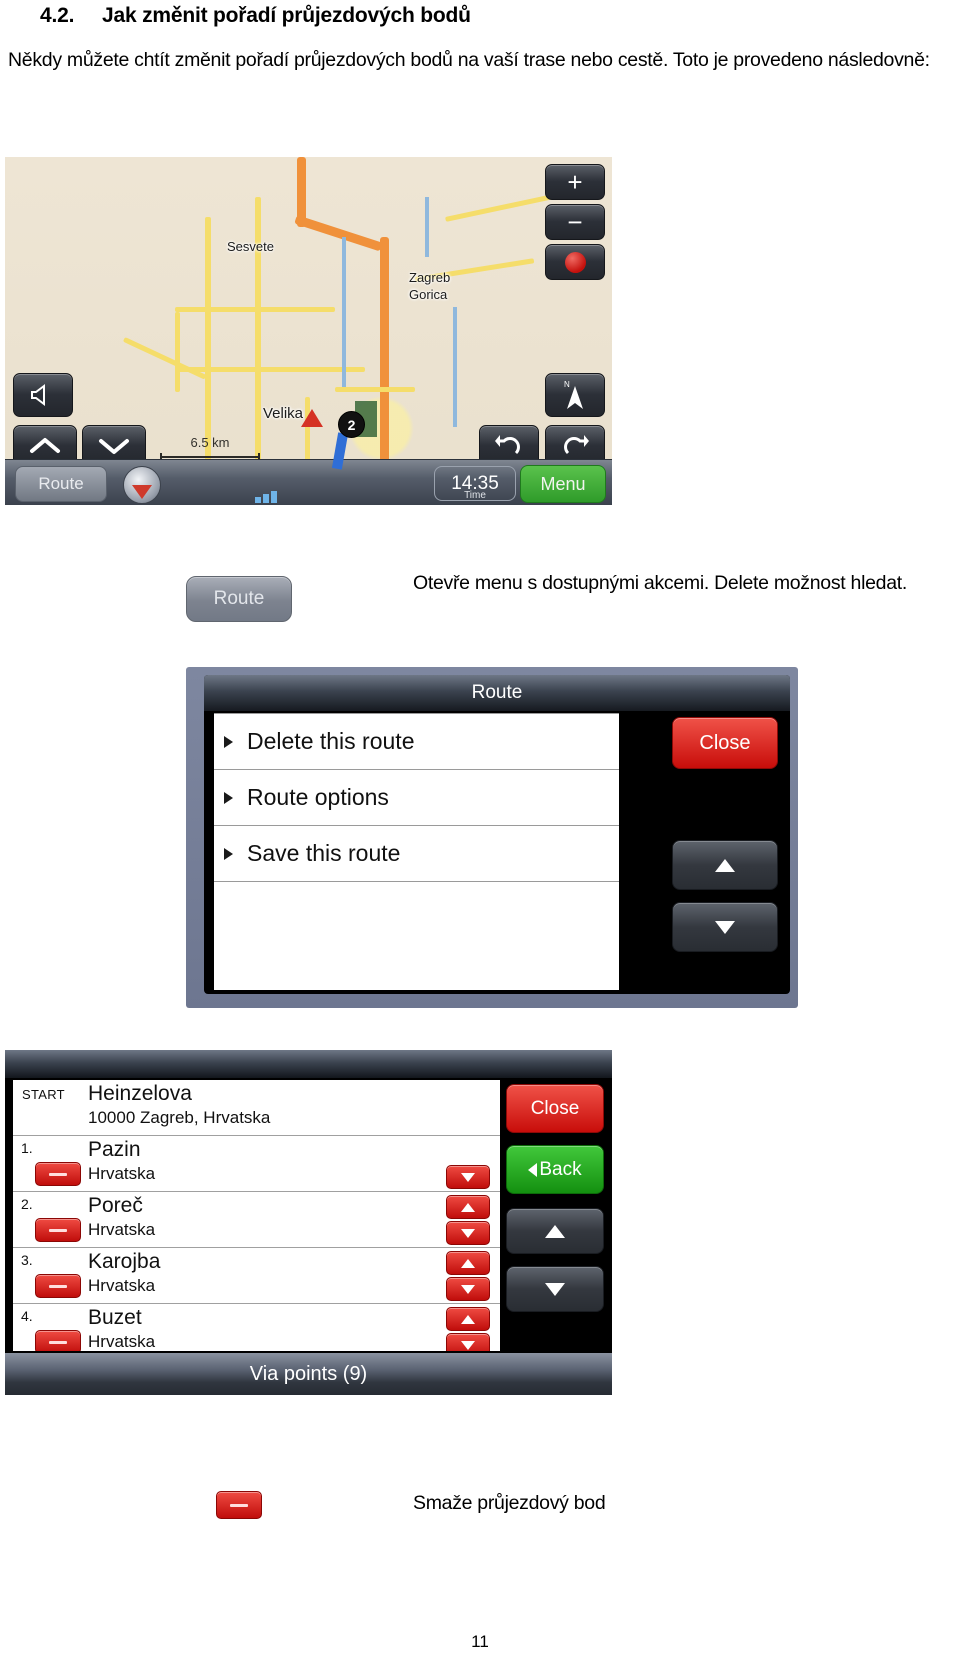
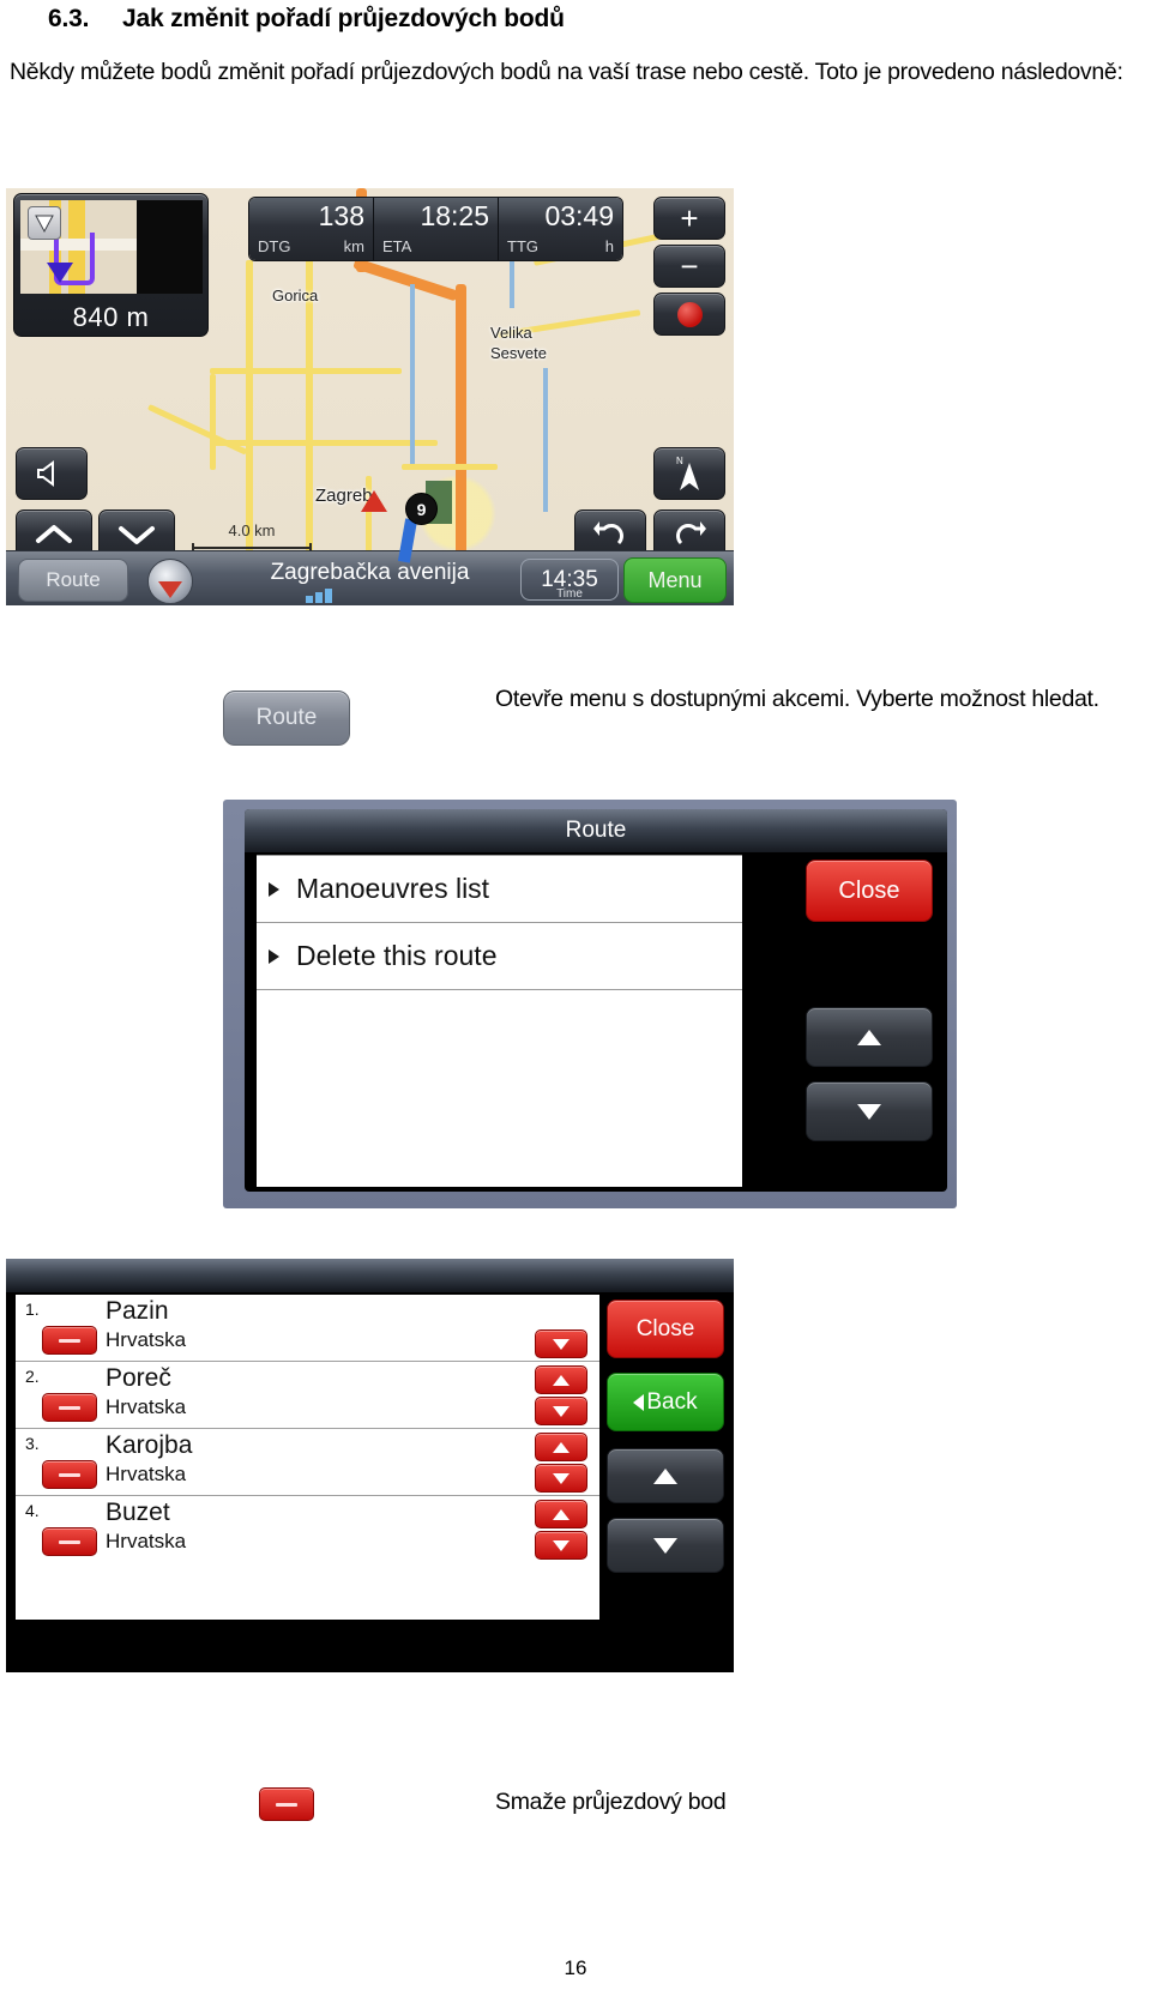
- 4.2. Jak změnit pořadí průjezdových bodů
+ 6.3. Jak změnit pořadí průjezdových bodů
- Někdy můžete chtít změnit pořadí průjezdových bodů na vaší trase nebo cestě. Toto je provedeno následovně:
+ Někdy můžete bodů změnit pořadí průjezdových bodů na vaší trase nebo cestě. Toto je provedeno následovně:
- Sesvete
+ Gorica
- Zagreb
+ Velika
- Gorica
+ Sesvete
- Velika
+ Zagreb
- 2
+ 9
- 6.5 km
+ 4.0 km
+ 840 m
+ 138
+ DTG
+ km
+ 18:25
+ ETA
+ 03:49
+ TTG
+ h
  +
  −
  N
  Route
+ Zagrebačka avenija
  14:35
  Time
  Menu
  Route
- Otevře menu s dostupnými akcemi. Delete možnost hledat.
+ Otevře menu s dostupnými akcemi. Vyberte možnost hledat.
  Route
+ Manoeuvres list
  Delete this route
- Route options
- Save this route
  Close
- START
- Heinzelova
- 10000 Zagreb, Hrvatska
  1.
  Pazin
  Hrvatska
  2.
  Poreč
  Hrvatska
  3.
  Karojba
  Hrvatska
  4.
  Buzet
  Hrvatska
  Close
  Back
- Via points (9)
  Smaže průjezdový bod
- 11
+ 16
